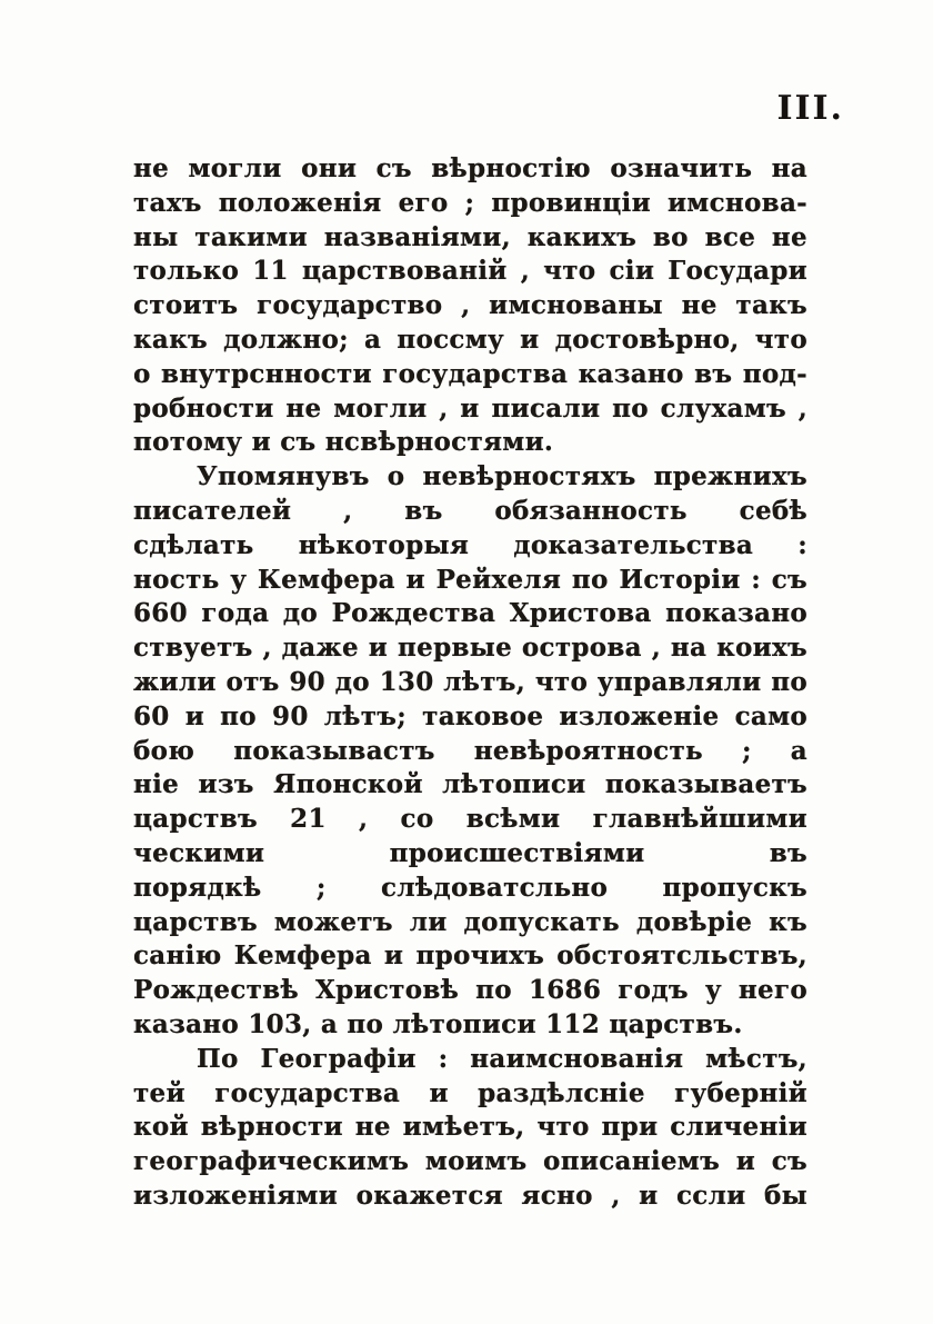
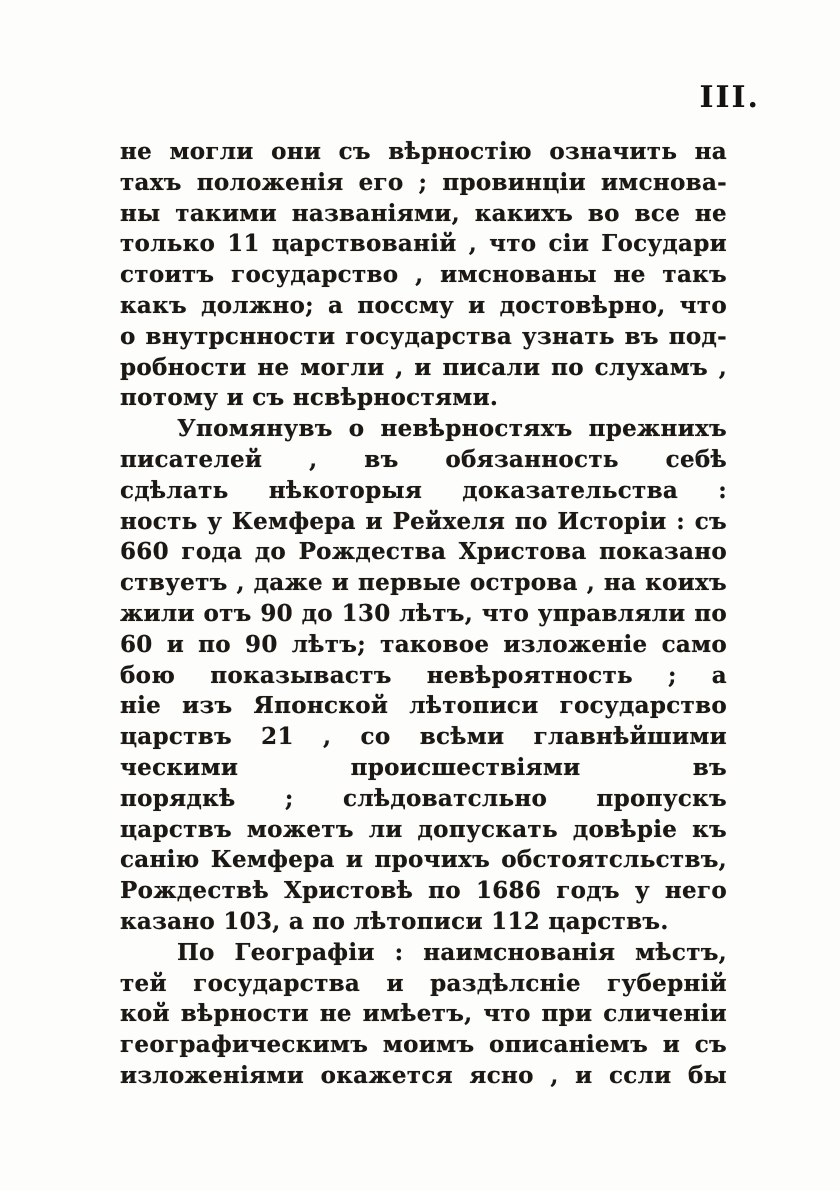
  III.
  не могли они съ вѣрностію означить на
  тахъ положенія его ; провинціи имснова-
  ны такими названіями, какихъ во все не
  только 11 царствованій , что сіи Государи
  стоитъ государство , имснованы не такъ
  какъ должно; а поссму и достовѣрно, что
- о внутрснности государства казано въ под-
+ о внутрснности государства узнать въ под-
  робности не могли , и писали по слухамъ ,
  потому и съ нсвѣрностями.
  Упомянувъ о невѣрностяхъ прежнихъ
  писателей , въ обязанность себѣ
  сдѣлать нѣкоторыя доказательства :
  ность у Кемфера и Рейхеля по Исторіи : съ
  660 года до Рождества Христова показано
  ствуетъ , даже и первые острова , на коихъ
  жили отъ 90 до 130 лѣтъ, что управляли по
  60 и по 90 лѣтъ; таковое изложеніе само
  бою показывастъ невѣроятность ; а
- ніе изъ Японской лѣтописи показываетъ
+ ніе изъ Японской лѣтописи государство
  царствъ 21 , со всѣми главнѣйшими
  порядкѣ ; слѣдоватсльно пропускъ
  царствъ можетъ ли допускать довѣріе къ
  санію Кемфера и прочихъ обстоятсльствъ,
  Рождествѣ Христовѣ по 1686 годъ у него
  казано 103, а по лѣтописи 112 царствъ.
  По Географіи : наимснованія мѣстъ,
  тей государства и раздѣлсніе губерній
  кой вѣрности не имѣетъ, что при сличеніи
  географическимъ моимъ описаніемъ и съ
  изложеніями окажется ясно , и ссли бы
